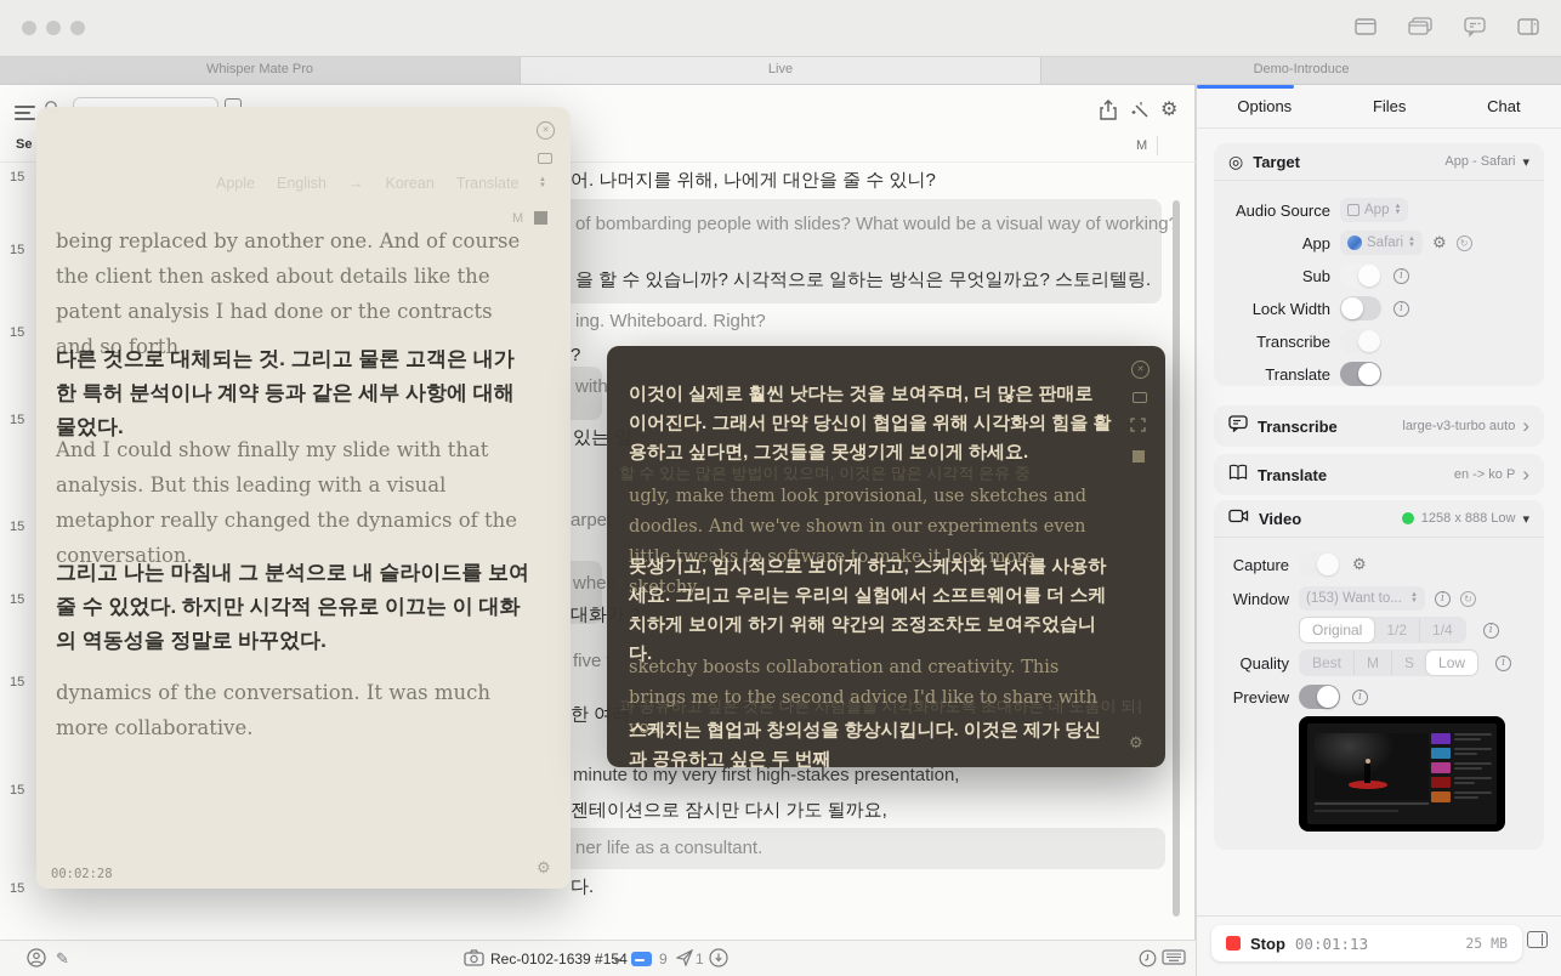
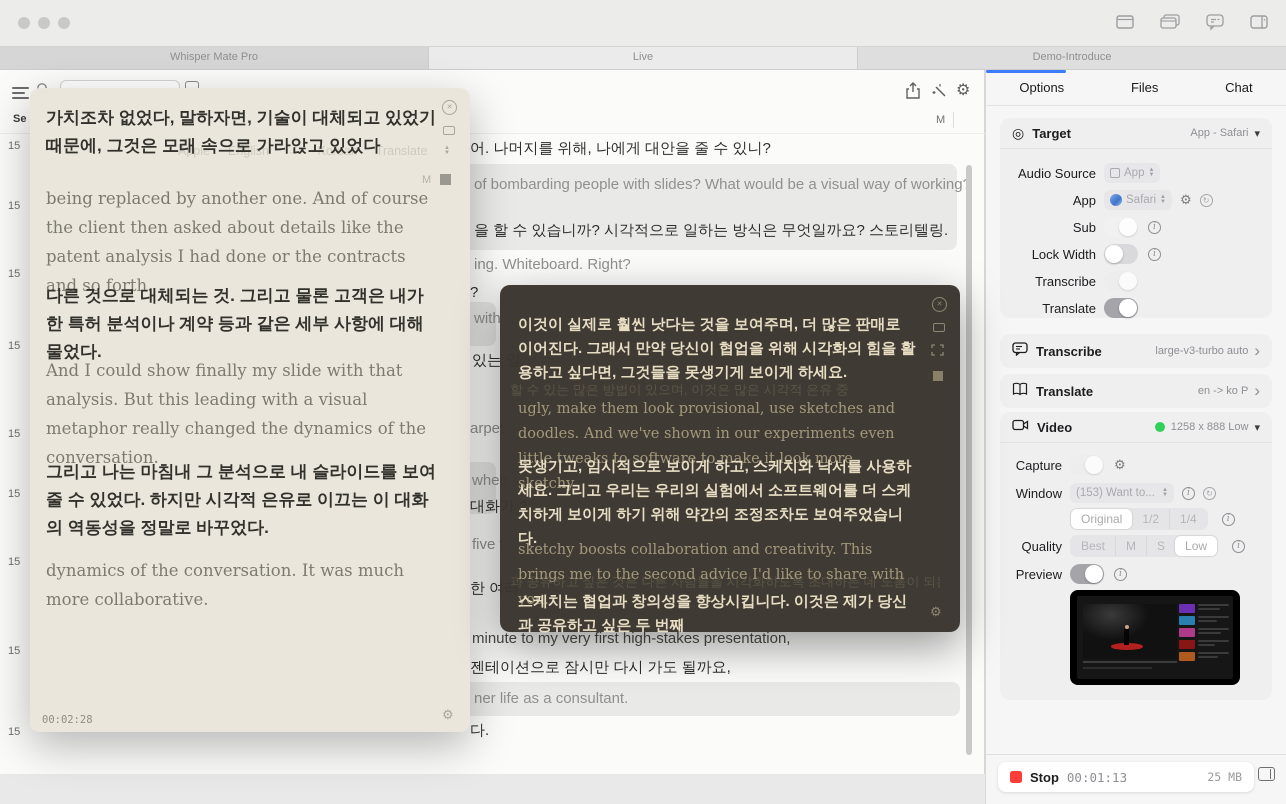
  Whisper Mate Pro
  Live
  Demo-Introduce
  ⚙
  Se
  M
  15
  15
  15
  15
  15
  15
  15
  15
  15
  어. 나머지를 위해, 나에게 대안을 줄 수 있니?
  of bombarding people with slides? What would be a visual way of working
  을 할 수 있습니까? 시각적으로 일하는 방식은 무엇일까요? 스토리텔링.
  ing. Whiteboard. Right?
  ?
  with
  arpe
  whe
  five
  minute to my very first high-stakes presentation,
  젠테이션으로 잠시만 다시 가도 될까요,
  ner life as a consultant.
  다.
- ✎
- Rec-0102-1639 #154
- 9
- 1
  Apple
  English
  →
  Korean
  Translate
  M
+ 가치조차 없었다, 말하자면, 기술이 대체되고 있었기 때문에, 그것은 모래 속으로 가라앉고 있었다
  being replaced by another one. And of course the client then asked about details like the patent analysis I had done or the contracts and so forth.
  다른 것으로 대체되는 것. 그리고 물론 고객은 내가 한 특허 분석이나 계약 등과 같은 세부 사항에 대해 물었다.
  And I could show finally my slide with that analysis. But this leading with a visual metaphor really changed the dynamics of the conversation.
  그리고 나는 마침내 그 분석으로 내 슬라이드를 보여줄 수 있었다. 하지만 시각적 은유로 이끄는 이 대화의 역동성을 정말로 바꾸었다.
  dynamics of the conversation. It was much more collaborative.
  00:02:28
  이것이 실제로 훨씬 낫다는 것을 보여주며, 더 많은 판매로 이어진다. 그래서 만약 당신이 협업을 위해 시각화의 힘을 활용하고 싶다면, 그것들을 못생기게 보이게 하세요.
  할 수 있는 많은 방법이 있으며, 이것은 많은 시각적 은유 중
  ugly, make them look provisional, use sketches and doodles. And we've shown in our experiments even little tweaks to software to make it look more sketchy
  못생기고, 임시적으로 보이게 하고, 스케치와 낙서를 사용하세요. 그리고 우리는 우리의 실험에서 소프트웨어를 더 스케치하게 보이게 하기 위해 약간의 조정조차도 보여주었습니다.
  sketchy boosts collaboration and creativity. This brings me to the second advice I'd like to share with you.
  과 공유하고 싶은 것은 다른 사람들을 시각화하도록 초대하는 데 도움이 되
  스케치는 협업과 창의성을 향상시킵니다. 이것은 제가 당신과 공유하고 싶은 두 번째
  Options
  Files
  Chat
  ◎
  Target
  App - Safari
  ▾
  Audio Source
  App
  App
  Safari
  Sub
  Lock Width
  Transcribe
  Translate
  Transcribe
  large-v3-turbo auto
  Translate
  en -> ko P
  Video
  1258 x 888 Low
  ▾
  Capture
  Window
  (153) Want to...
  Original
  1/2
  1/4
  Quality
  Best
  M
  S
  Low
  Preview
  Stop
  00:01:13
  25 MB
